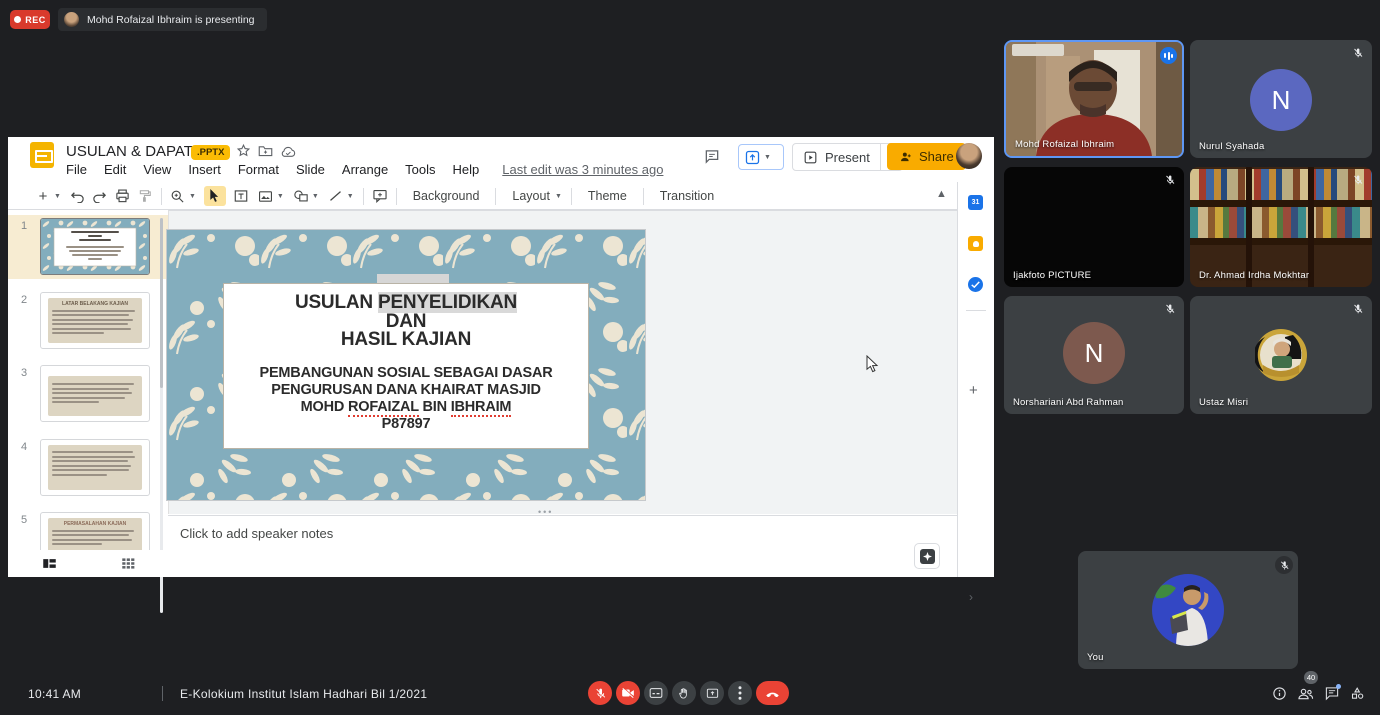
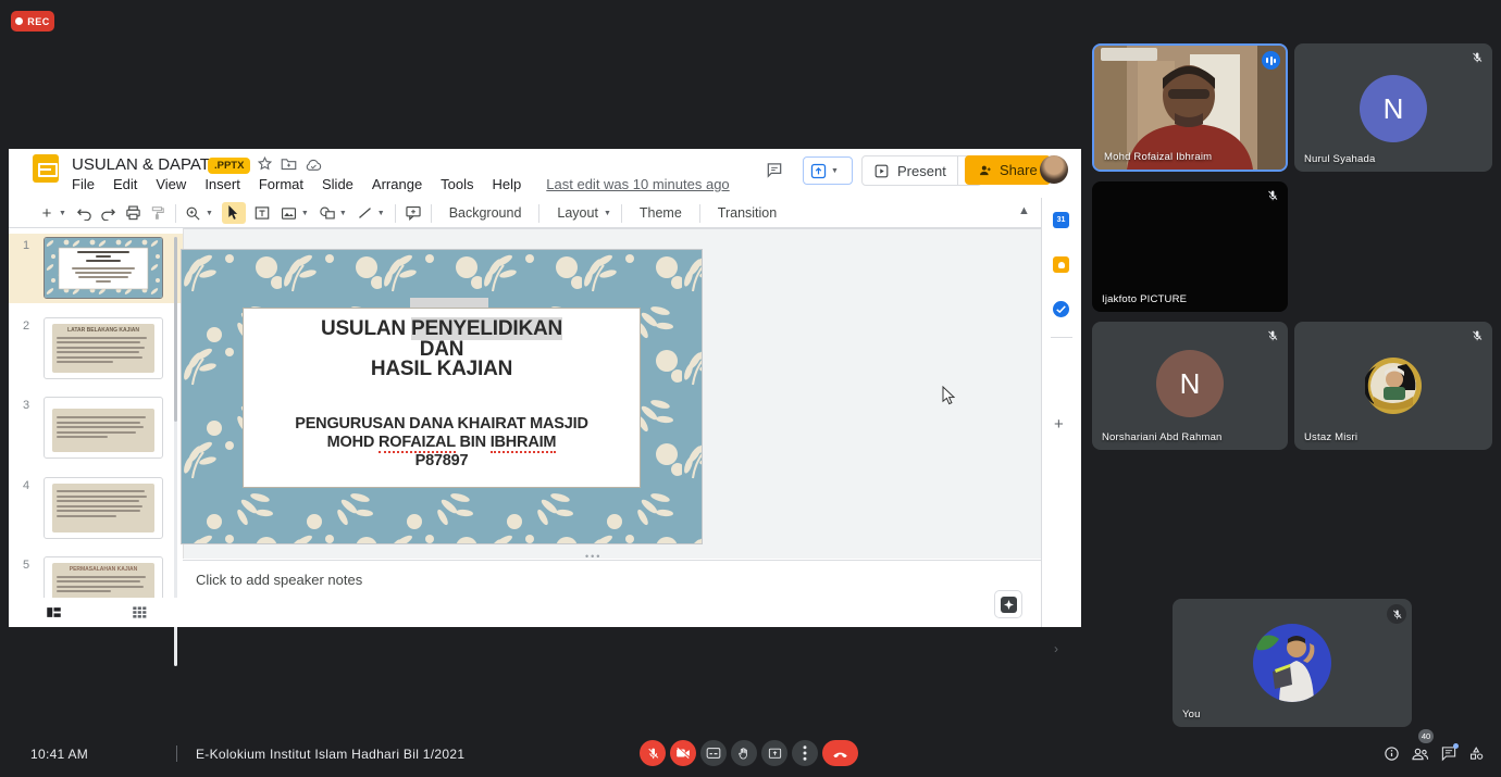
  REC
- Mohd Rofaizal Ibhraim is presenting
  USULAN & DAPAT
  .PPTX
  File
  Edit
  View
  Insert
  Format
  Slide
  Arrange
  Tools
  Help
- Last edit was 3 minutes ago
+ Last edit was 10 minutes ago
  Present
  Share
  +
  Background
  Layout
  Theme
  Transition
  ▲
  1
  2
  3
  4
  5
  USULAN PENYELIDIKAN
  DAN
  HASIL KAJIAN
- PEMBANGUNAN SOSIAL SEBAGAI DASAR
  PENGURUSAN DANA KHAIRAT MASJID
  MOHD ROFAIZAL BIN IBHRAIM
  P87897
  •••
  Click to add speaker notes
  +
  ›
  Mohd Rofaizal Ibhraim
  N
  Nurul Syahada
  Ijakfoto PICTURE
- Dr. Ahmad Irdha Mokhtar
  N
  Norshariani Abd Rahman
  Ustaz Misri
  You
  10:41 AM
  E-Kolokium Institut Islam Hadhari Bil 1/2021
  40
